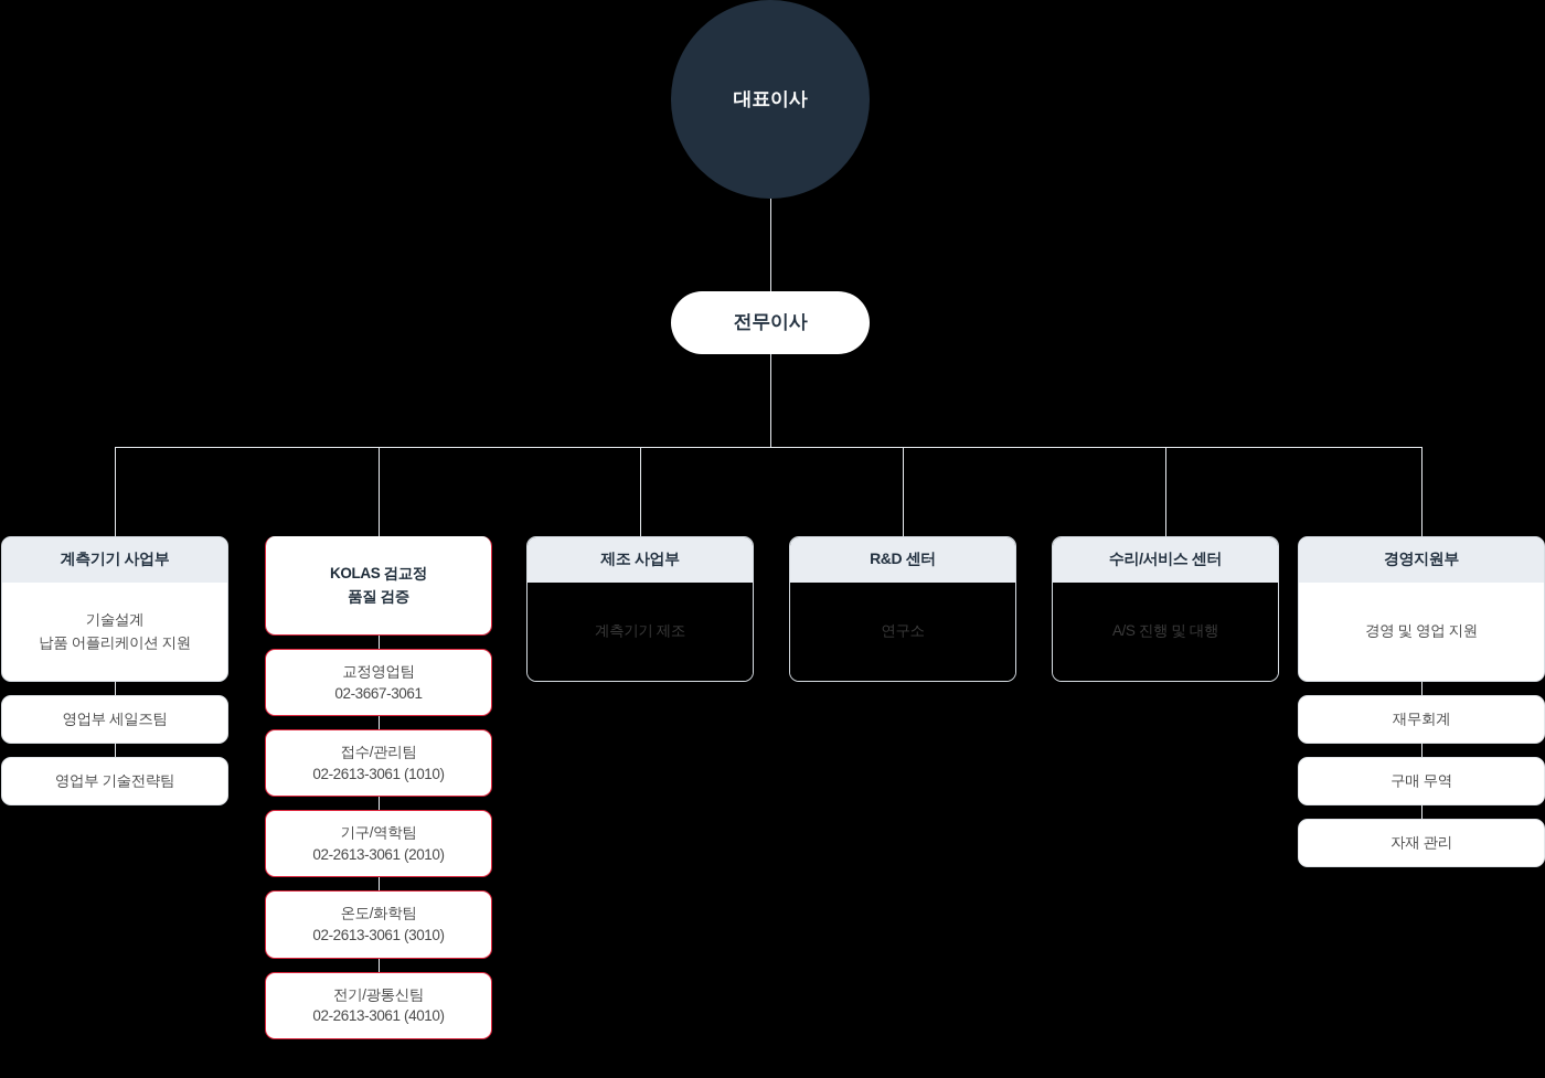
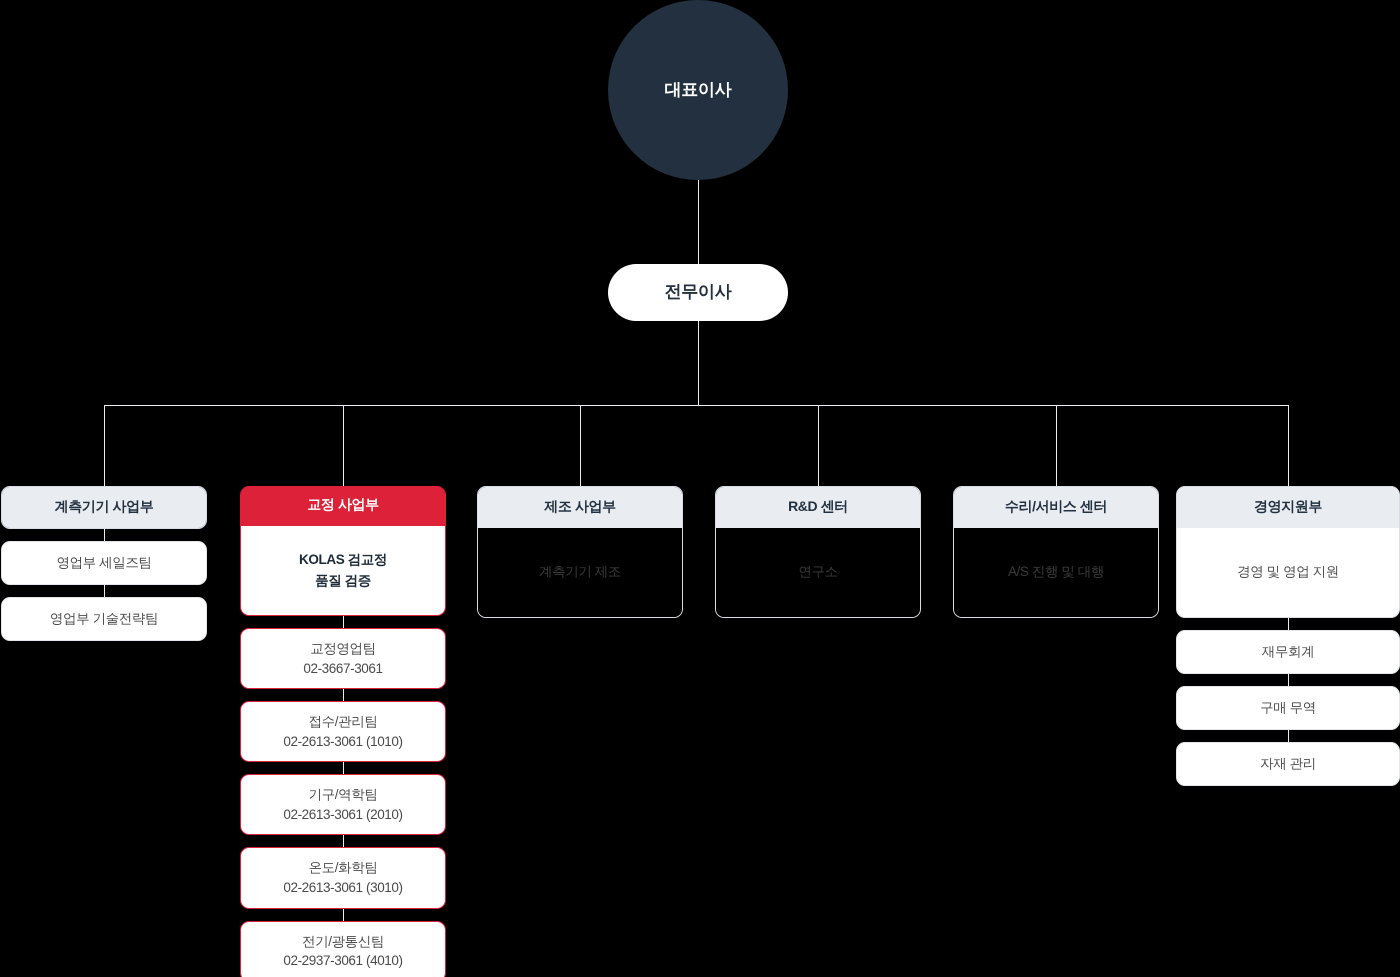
  대표이사
  전무이사
  계측기기 사업부
- 기술설계
- 납품 어플리케이션 지원
  영업부 세일즈팀
  영업부 기술전략팀
+ 교정 사업부
  KOLAS 검교정
  품질 검증
  교정영업팀
  02-3667-3061
  접수/관리팀
  02-2613-3061 (1010)
  기구/역학팀
  02-2613-3061 (2010)
  온도/화학팀
  02-2613-3061 (3010)
  전기/광통신팀
- 02-2613-3061 (4010)
+ 02-2937-3061 (4010)
  제조 사업부
  계측기기 제조
  R&D 센터
  연구소
  수리/서비스 센터
  A/S 진행 및 대행
  경영지원부
  경영 및 영업 지원
  재무회계
  구매 무역
  자재 관리
